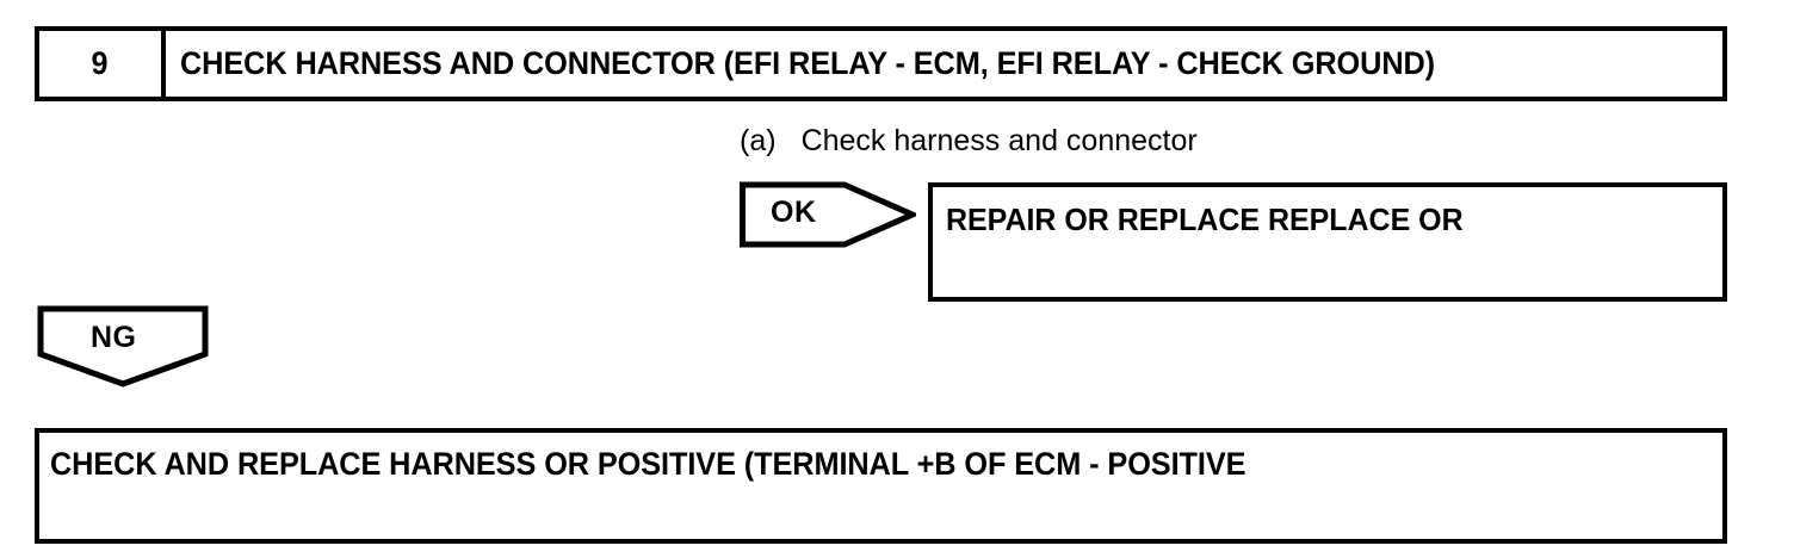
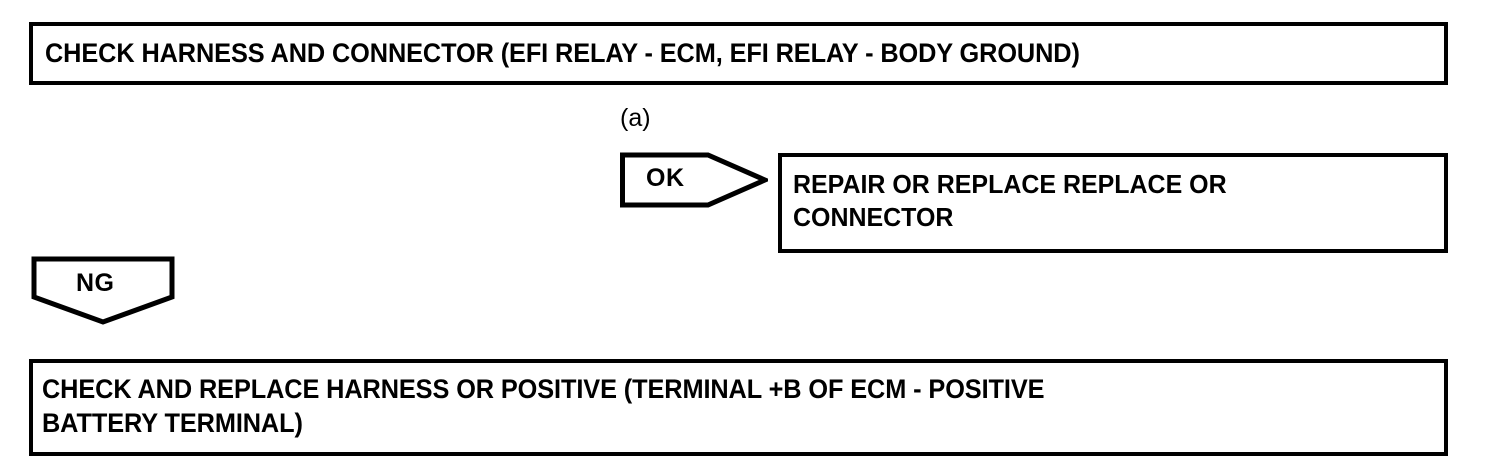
- 9
- CHECK HARNESS AND CONNECTOR (EFI RELAY - ECM, EFI RELAY - CHECK GROUND)
+ CHECK HARNESS AND CONNECTOR (EFI RELAY - ECM, EFI RELAY - BODY GROUND)
  (a)
- Check harness and connector
  OK
  REPAIR OR REPLACE REPLACE OR
+ CONNECTOR
  NG
  CHECK AND REPLACE HARNESS OR POSITIVE (TERMINAL +B OF ECM - POSITIVE
+ BATTERY TERMINAL)
